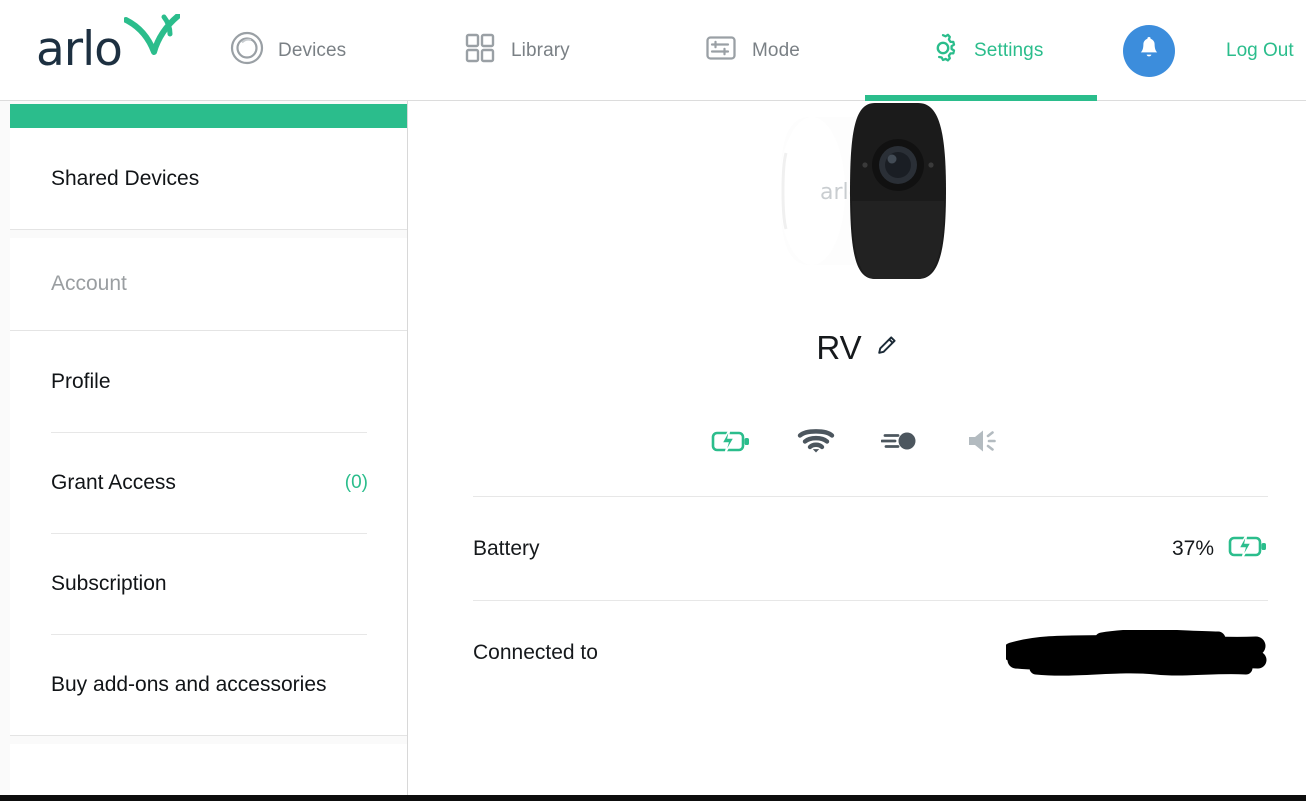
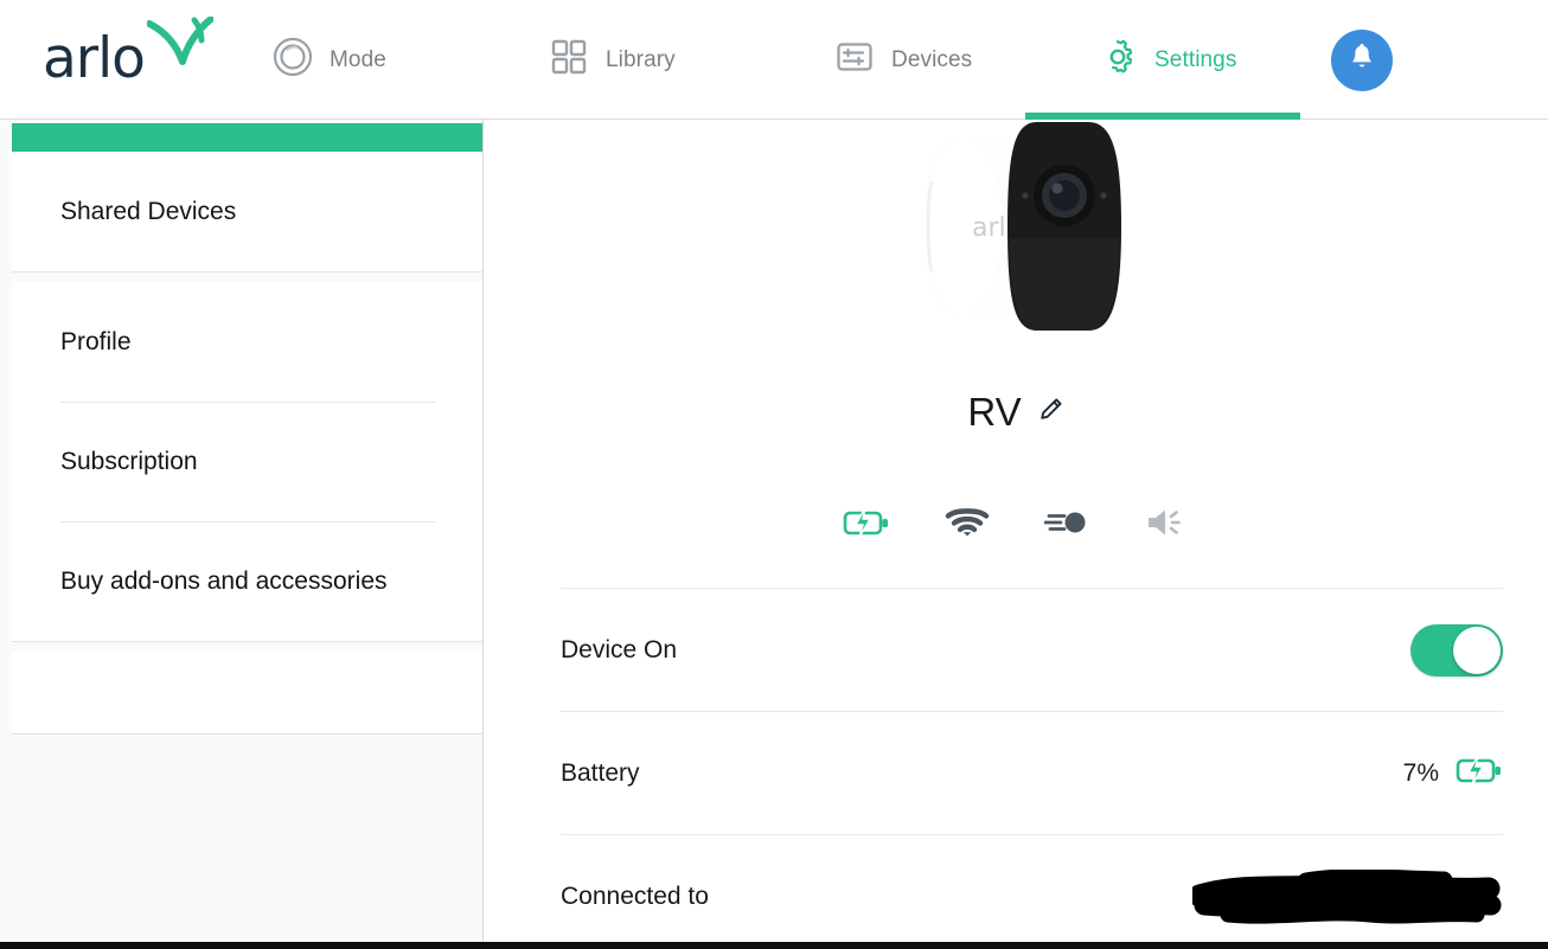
  arlo
- Devices
+ Mode
  Library
- Mode
+ Devices
  Settings
- Log Out
  Shared Devices
- Account
  Profile
- Grant Access
- (0)
  Subscription
  Buy add-ons and accessories
  arl
  RV
+ Device On
  Battery
- 37%
+ 7%
  Connected to
